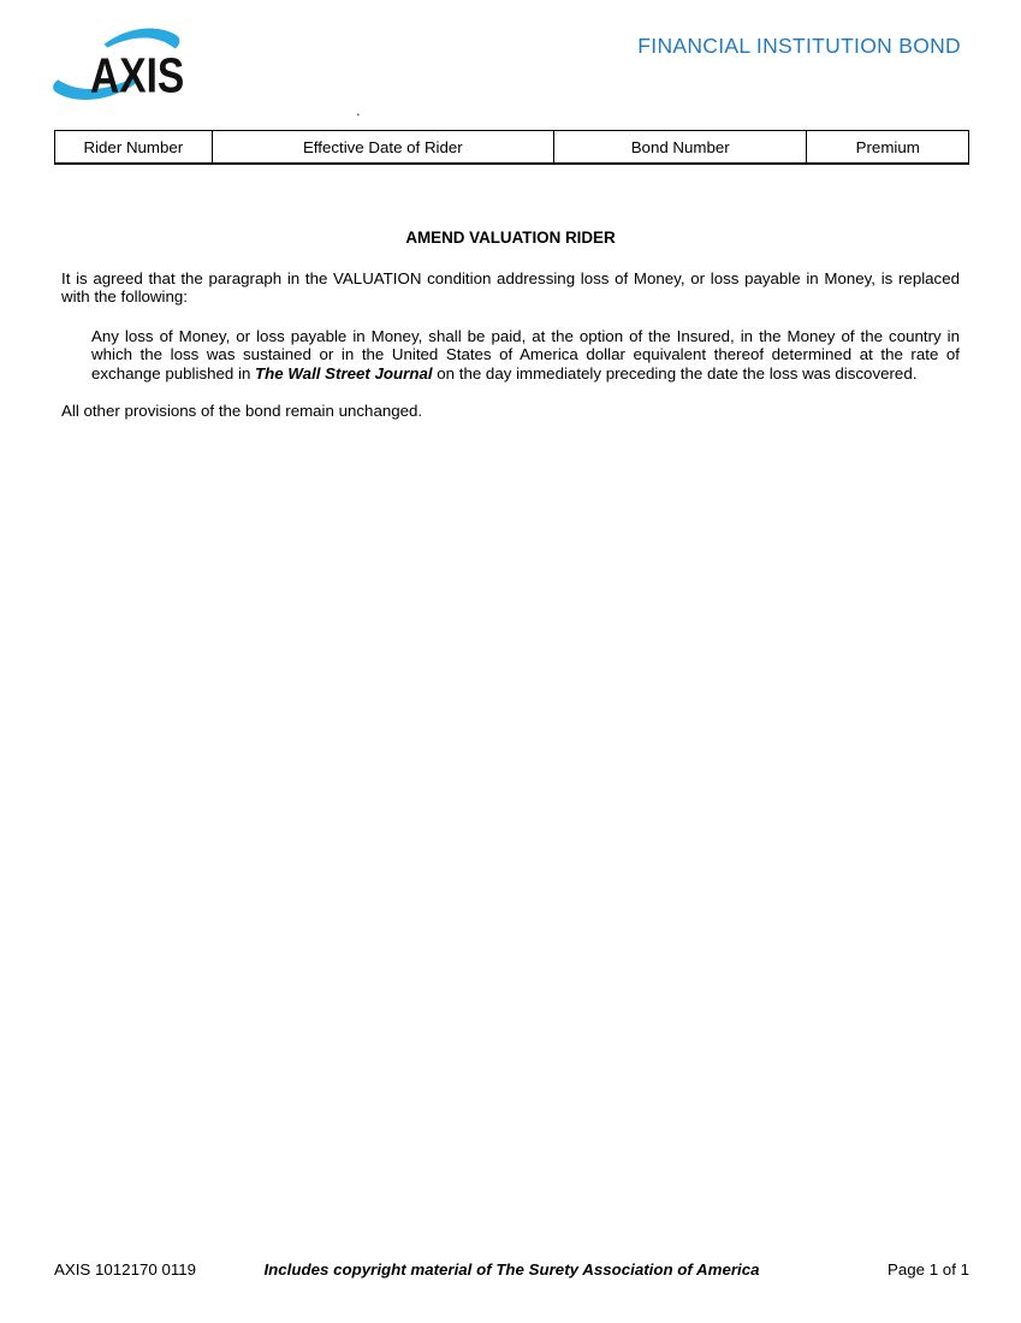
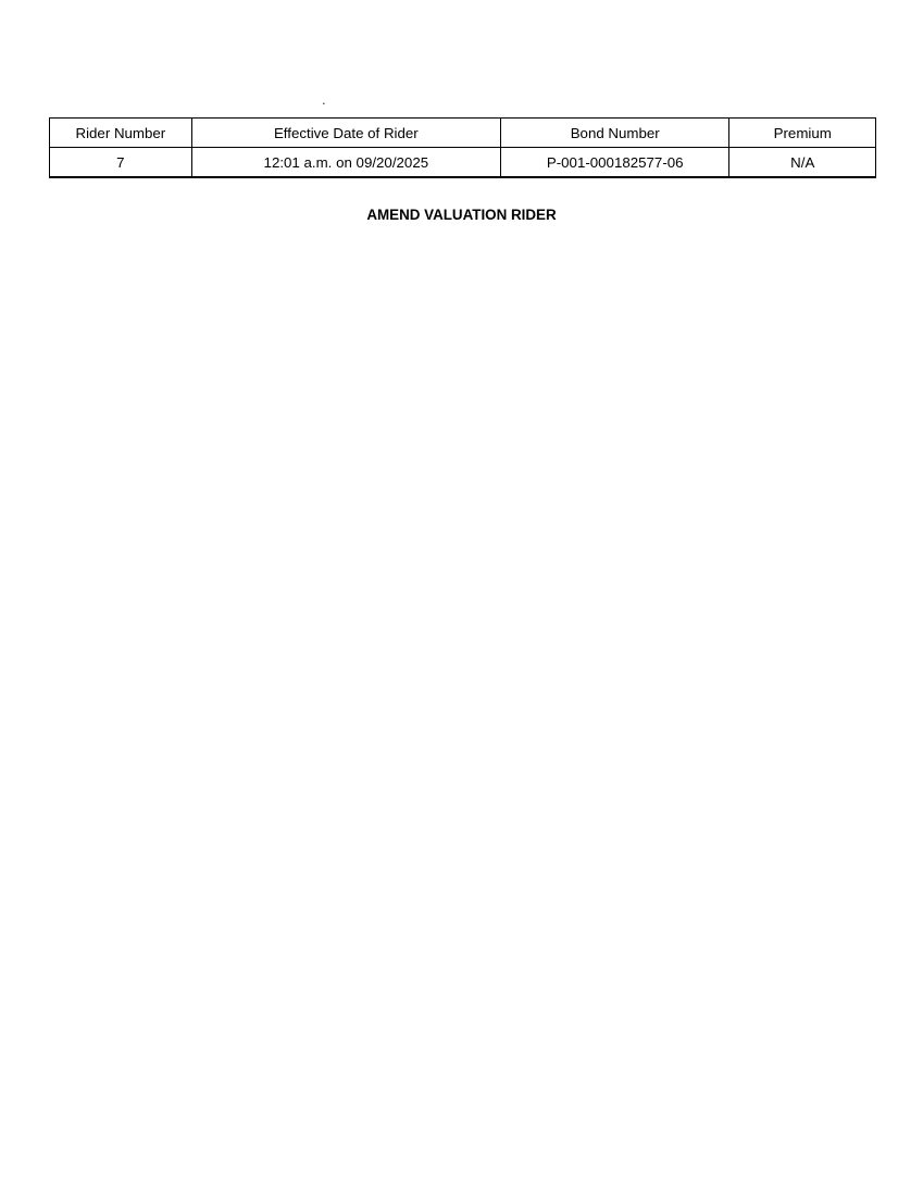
- AXIS
- FINANCIAL INSTITUTION BOND
  .
  Rider Number	Effective Date of Rider	Bond Number	Premium
+ 7	12:01 a.m. on 09/20/2025	P-001-000182577-06	N/A
  AMEND VALUATION RIDER
- It is agreed that the paragraph in the VALUATION condition addressing loss of Money, or loss payable in Money, is replaced with the following:
- Any loss of Money, or loss payable in Money, shall be paid, at the option of the Insured, in the Money of the country in which the loss was sustained or in the United States of America dollar equivalent thereof determined at the rate of exchange published in The Wall Street Journal on the day immediately preceding the date the loss was discovered.
- All other provisions of the bond remain unchanged.
- AXIS 1012170 0119
- Includes copyright material of The Surety Association of America
- Page 1 of 1
